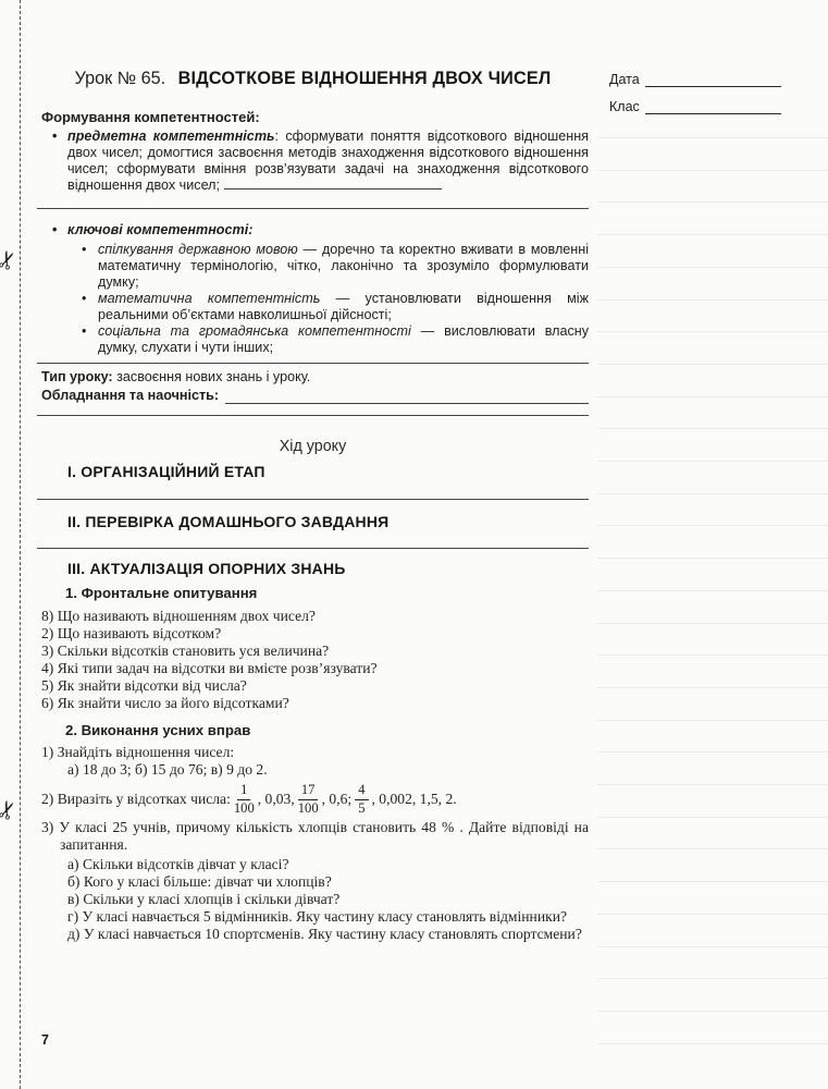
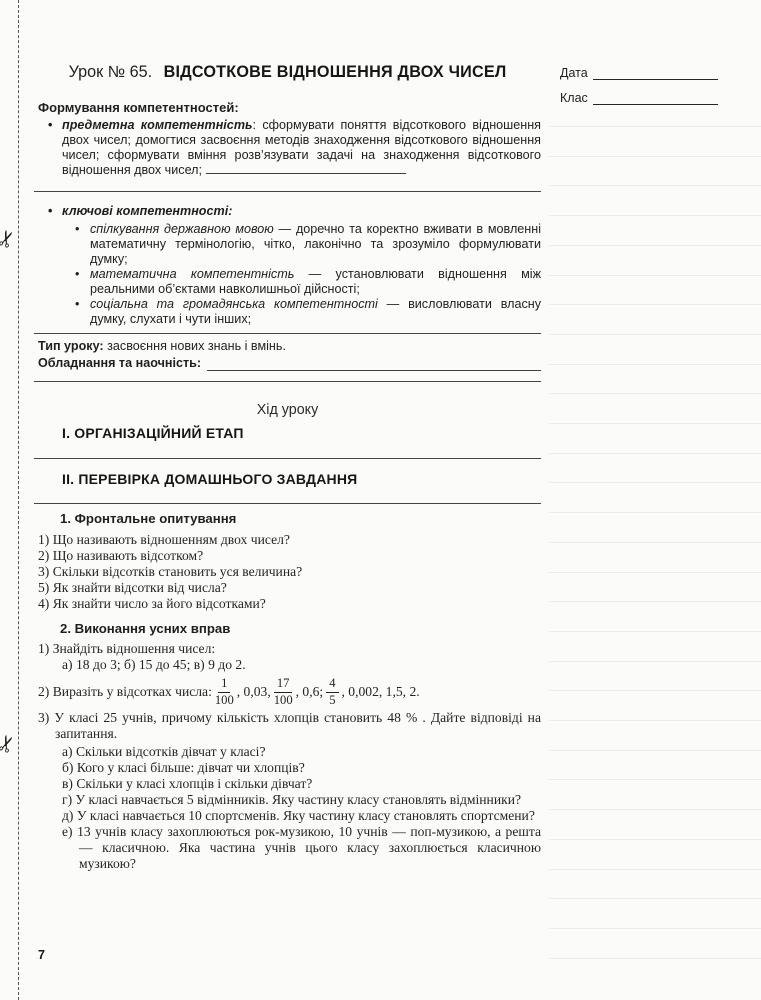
  Урок № 65. ВІДСОТКОВЕ ВІДНОШЕННЯ ДВОХ ЧИСЕЛ
  Формування компетентностей:
  предметна компетентність: сформувати поняття відсоткового відношення двох чисел; домогтися засвоєння методів знаходження відсоткового відношення чисел; сформувати вміння розв’язувати задачі на знаходження відсоткового відношення двох чисел;
  ключові компетентності:
  спілкування державною мовою — доречно та коректно вживати в мовленні математичну термінологію, чітко, лаконічно та зрозуміло формулювати думку;
  математична компетентність — установлювати відношення між реальними об’єктами навколишньої дійсності;
  соціальна та громадянська компетентності — висловлювати власну думку, слухати і чути інших;
- Тип уроку: засвоєння нових знань і уроку.
+ Тип уроку: засвоєння нових знань і вмінь.
  Обладнання та наочність:
  Хід уроку
  I. ОРГАНІЗАЦІЙНИЙ ЕТАП
  II. ПЕРЕВІРКА ДОМАШНЬОГО ЗАВДАННЯ
- III. АКТУАЛІЗАЦІЯ ОПОРНИХ ЗНАНЬ
  1. Фронтальне опитування
- 8) Що називають відношенням двох чисел?
+ 1) Що називають відношенням двох чисел?
  2) Що називають відсотком?
  3) Скільки відсотків становить уся величина?
- 4) Які типи задач на відсотки ви вмієте розв’язувати?
  5) Як знайти відсотки від числа?
- 6) Як знайти число за його відсотками?
+ 4) Як знайти число за його відсотками?
  2. Виконання усних вправ
  1) Знайдіть відношення чисел:
- а) 18 до 3; б) 15 до 76; в) 9 до 2.
+ а) 18 до 3; б) 15 до 45; в) 9 до 2.
  2) Виразіть у відсотках числа:
  1
  100
  , 0,03,
  17
  100
  , 0,6;
  4
  5
  , 0,002, 1,5, 2.
  3) У класі 25 учнів, причому кількість хлопців становить 48 % . Дайте відповіді на запитання.
  а) Скільки відсотків дівчат у класі?
  б) Кого у класі більше: дівчат чи хлопців?
  в) Скільки у класі хлопців і скільки дівчат?
  г) У класі навчається 5 відмінників. Яку частину класу становлять відмінники?
  д) У класі навчається 10 спортсменів. Яку частину класу становлять спортсмени?
+ е) 13 учнів класу захоплюються рок-музикою, 10 учнів — поп-музикою, а решта — класичною. Яка частина учнів цього класу захоплюється класичною музикою?
  Дата
  Клас
  7
